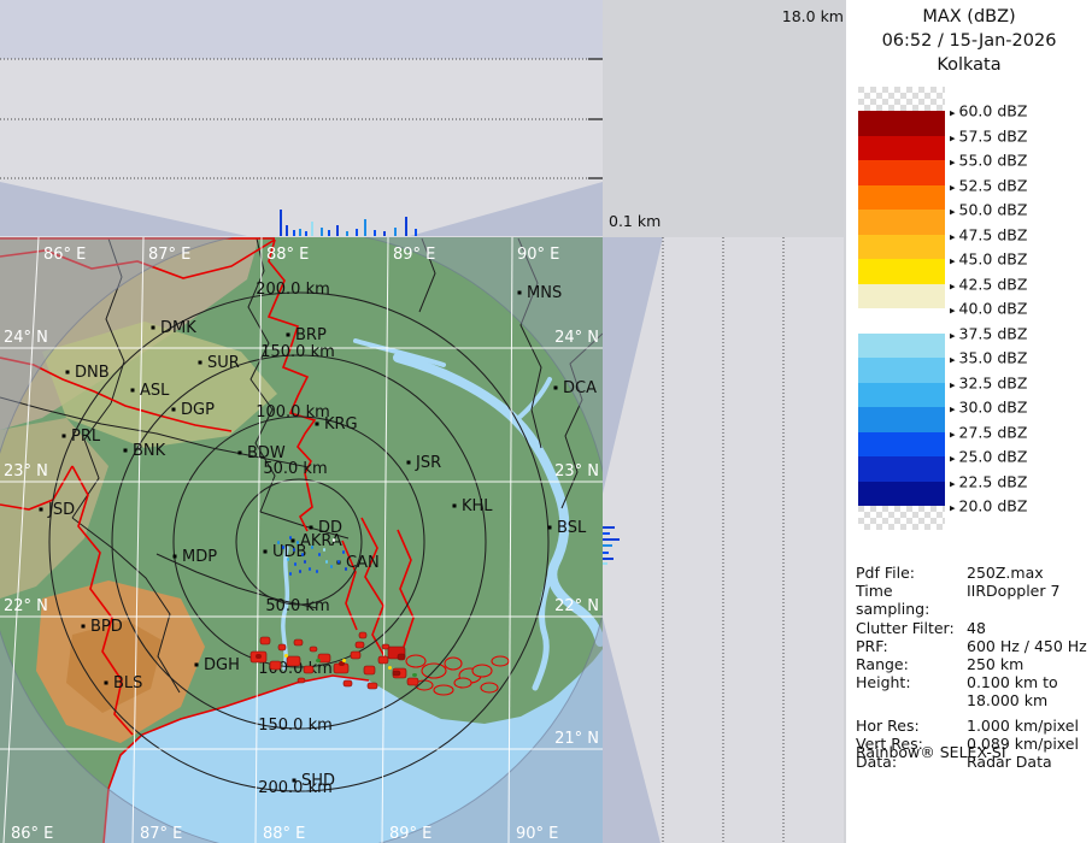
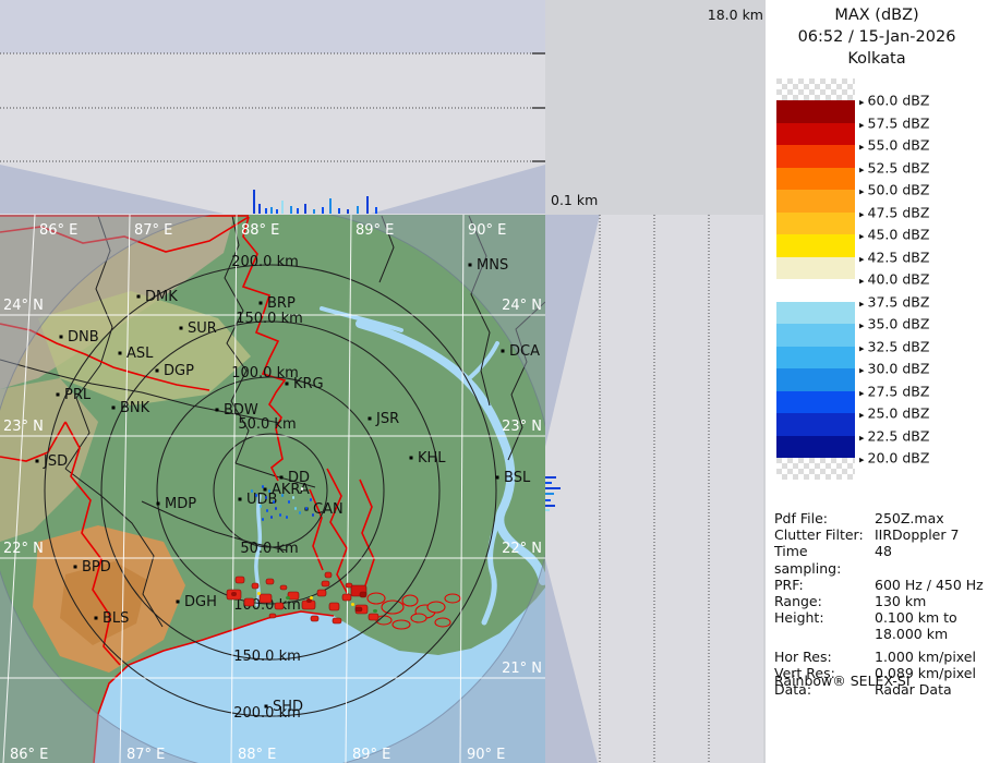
  86° E
  86° E
  87° E
  87° E
  88° E
  88° E
  89° E
  89° E
  90° E
  90° E
  24° N
  24° N
  23° N
  23° N
  22° N
  22° N
  21° N
  200.0 km
  150.0 km
  100.0 km
  50.0 km
  50.0 km
  10.0m
  150.0 km
  200.0 km
  DMK
  BRP
  MNS
  SUR
  DNB
  DCA
  ASL
  DGP
  KRG
  PRL
  BNK
  BDW
  JSR
  KHL
  JSD
  BSL
  DD
  AKRA
  UDB
  CAN
  MDP
  BPD
  DGH
  BLS
  SHD
  MAX (dBZ)
  06:52 / 15-Jan-2026
  Kolkata
  ▸ 60.0 dBZ
  ▸ 57.5 dBZ
  ▸ 55.0 dBZ
  ▸ 52.5 dBZ
  ▸ 50.0 dBZ
  ▸ 47.5 dBZ
  ▸ 45.0 dBZ
  ▸ 42.5 dBZ
  ▸ 40.0 dBZ
  ▸ 37.5 dBZ
  ▸ 35.0 dBZ
  ▸ 32.5 dBZ
  ▸ 30.0 dBZ
  ▸ 27.5 dBZ
  ▸ 25.0 dBZ
  ▸ 22.5 dBZ
  ▸ 20.0 dBZ
  Pdf File:
  250Z.max
- Time sampling:
+ Clutter Filter:
  IIRDoppler 7
- Clutter Filter:
+ Time sampling:
  48
  PRF:
  600 Hz / 450 Hz
  Range:
- 250 km
+ 130 km
  Height:
  0.100 km to
  18.000 km
  Hor Res:
  1.000 km/pixel
  Vert Res:
  0.089 km/pixel
  Data:
  Radar Data
  Rainbow® SELEX-SI
  18.0 km
  0.1 km
